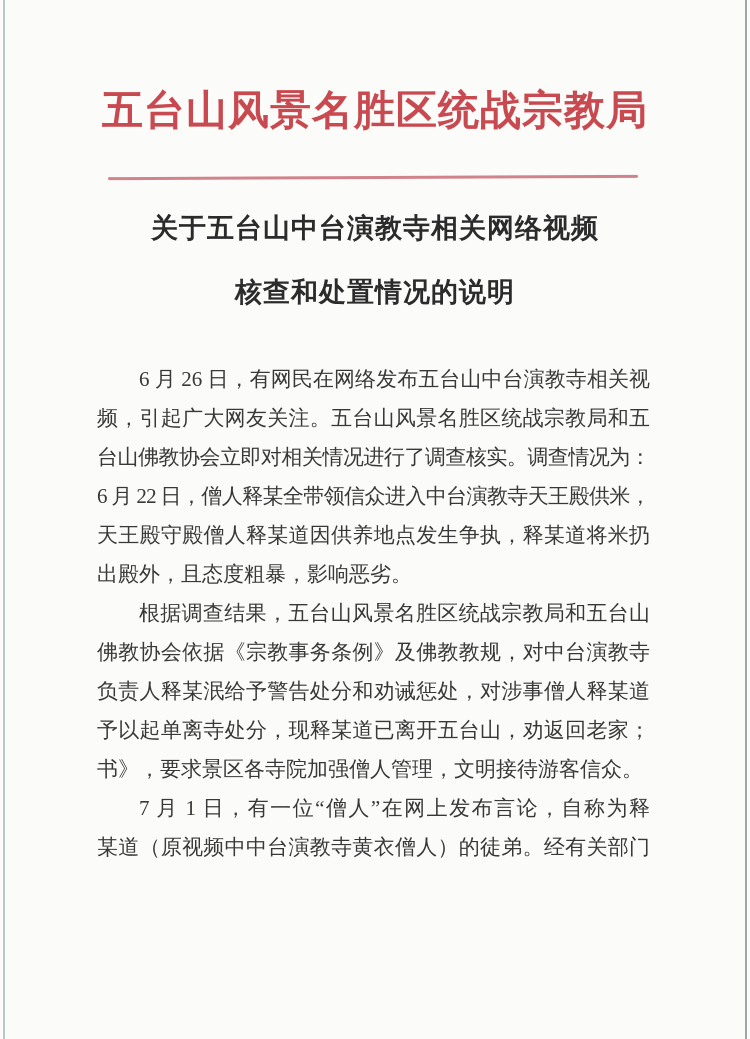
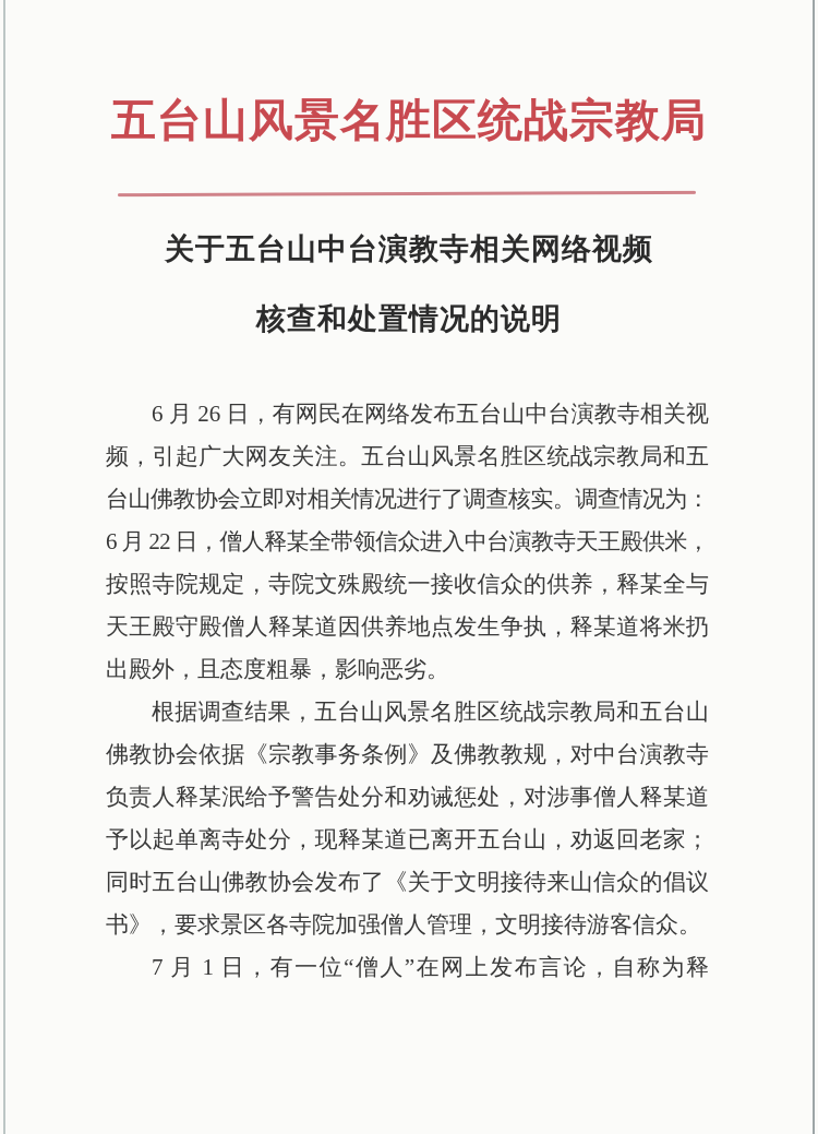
  五台山风景名胜区统战宗教局
  关于五台山中台演教寺相关网络视频
  核查和处置情况的说明
  6 月 26 日，有网民在网络发布五台山中台演教寺相关视
  频，引起广大网友关注。五台山风景名胜区统战宗教局和五
  台山佛教协会立即对相关情况进行了调查核实。调查情况为：
  6 月 22 日，僧人释某全带领信众进入中台演教寺天王殿供米，
+ 按照寺院规定，寺院文殊殿统一接收信众的供养，释某全与
  天王殿守殿僧人释某道因供养地点发生争执，释某道将米扔
  出殿外，且态度粗暴，影响恶劣。
  根据调查结果，五台山风景名胜区统战宗教局和五台山
  佛教协会依据《宗教事务条例》及佛教教规，对中台演教寺
  负责人释某泯给予警告处分和劝诫惩处，对涉事僧人释某道
  予以起单离寺处分，现释某道已离开五台山，劝返回老家；
+ 同时五台山佛教协会发布了《关于文明接待来山信众的倡议
  书》，要求景区各寺院加强僧人管理，文明接待游客信众。
  7 月 1 日，有一位“僧人”在网上发布言论，自称为释
- 某道（原视频中中台演教寺黄衣僧人）的徒弟。经有关部门
